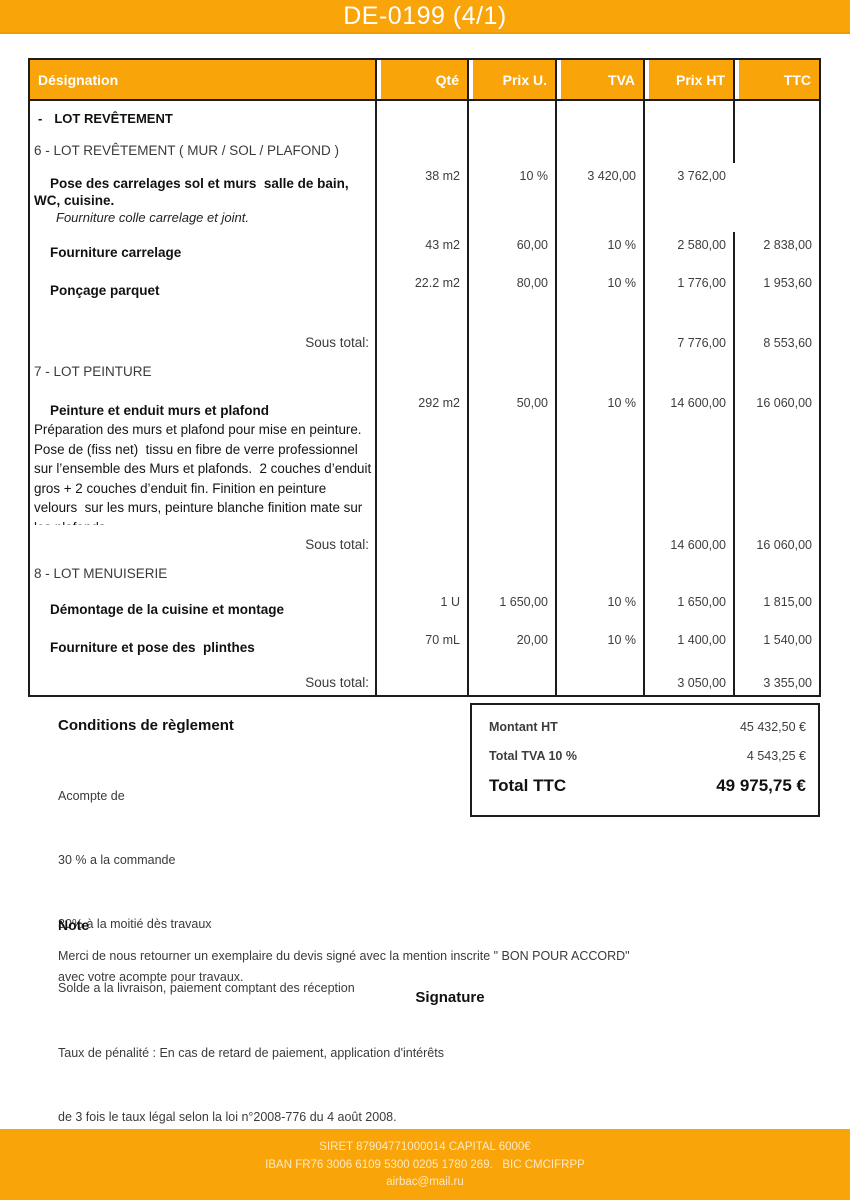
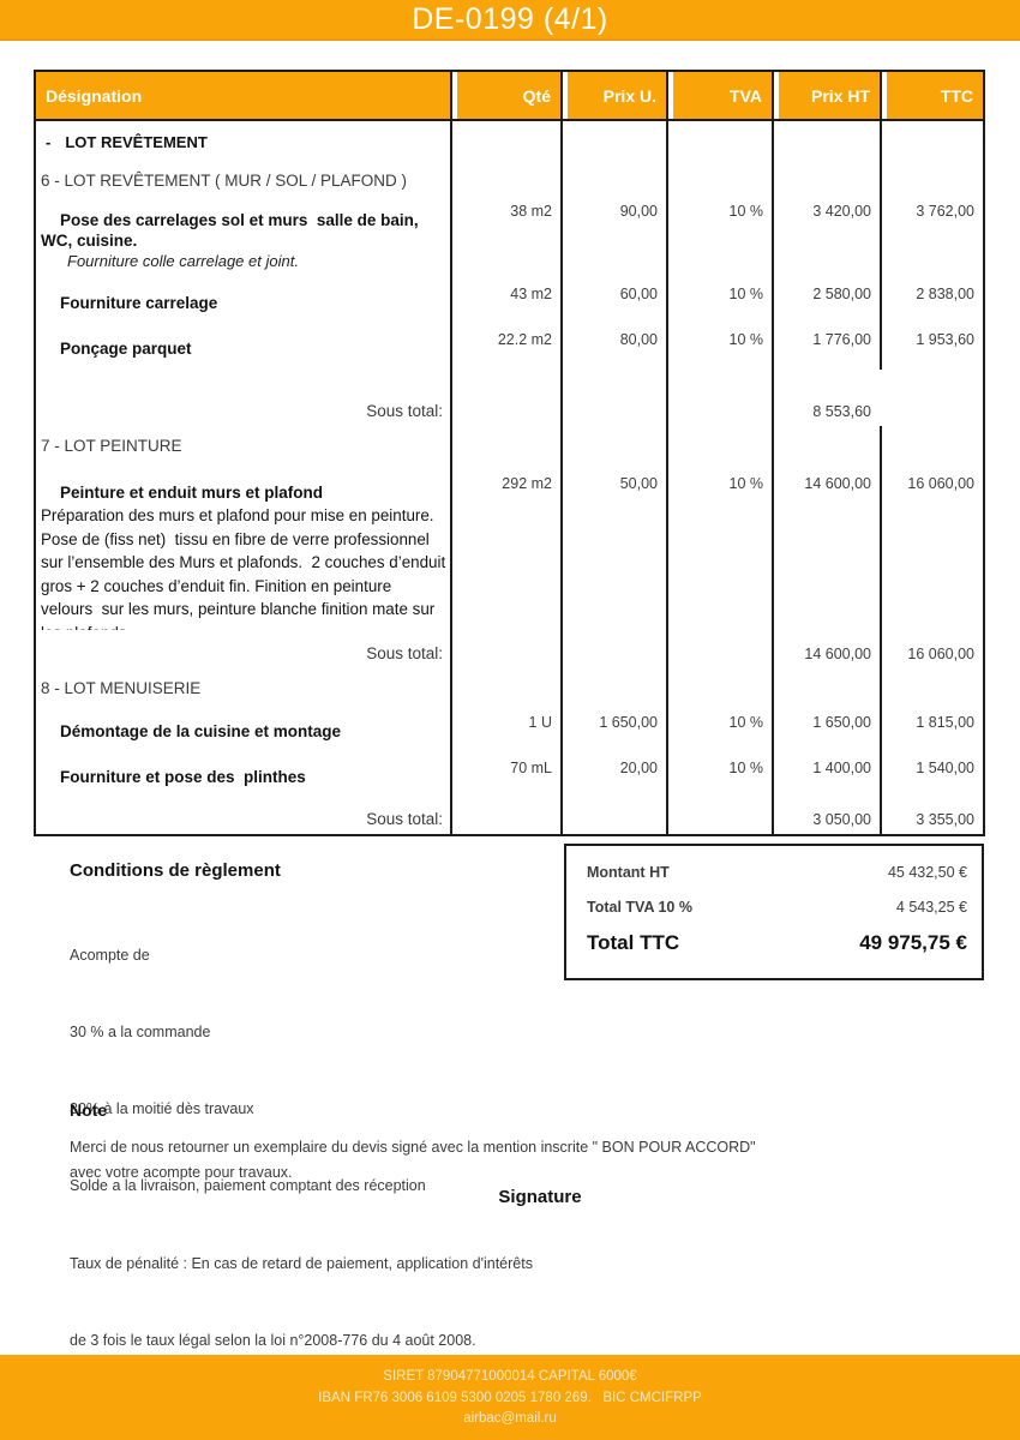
  DE-0199 (4/1)
  Désignation
  Qté
  Prix U.
  TVA
  Prix HT
  TTC
  -
  LOT REVÊTEMENT
  6 - LOT REVÊTEMENT ( MUR / SOL / PLAFOND )
  Pose des carrelages sol et murs salle de bain, WC, cuisine.
  Fourniture colle carrelage et joint.
  38 m2
+ 90,00
  10 %
  3 420,00
  3 762,00
  Fourniture carrelage
  43 m2
  60,00
  10 %
  2 580,00
  2 838,00
  Ponçage parquet
  22.2 m2
  80,00
  10 %
  1 776,00
  1 953,60
  Sous total:
- 7 776,00
  8 553,60
  7 - LOT PEINTURE
  Peinture et enduit murs et plafond
  Préparation des murs et plafond pour mise en peinture. Pose de (fiss net) tissu en fibre de verre professionnel sur l’ensemble des Murs et plafonds. 2 couches d’enduit gros + 2 couches d’enduit fin. Finition en peinture velours sur les murs, peinture blanche finition mate sur
  292 m2
  50,00
  10 %
  14 600,00
  16 060,00
  Sous total:
  14 600,00
  16 060,00
  8 - LOT MENUISERIE
  Démontage de la cuisine et montage
  1 U
  1 650,00
  10 %
  1 650,00
  1 815,00
  Fourniture et pose des plinthes
  70 mL
  20,00
  10 %
  1 400,00
  1 540,00
  Sous total:
  3 050,00
  3 355,00
  Conditions de règlement
  Acompte de
  30 % a la commande
  30% à la moitié dès travaux
  Solde a la livraison, paiement comptant des réception
  Taux de pénalité : En cas de retard de paiement, application d'intérêts
  de 3 fois le taux légal selon la loi n°2008-776 du 4 août 2008.
  Montant HT
  45 432,50 €
  Total TVA 10 %
  4 543,25 €
  Total TTC
  49 975,75 €
  Note
  Merci de nous retourner un exemplaire du devis signé avec la mention inscrite " BON POUR ACCORD" avec votre acompte pour travaux.
  Signature
  SIRET 87904771000014 CAPITAL 6000€
  IBAN FR76 3006 6109 5300 0205 1780 269. BIC CMCIFRPP
  airbac@mail.ru
